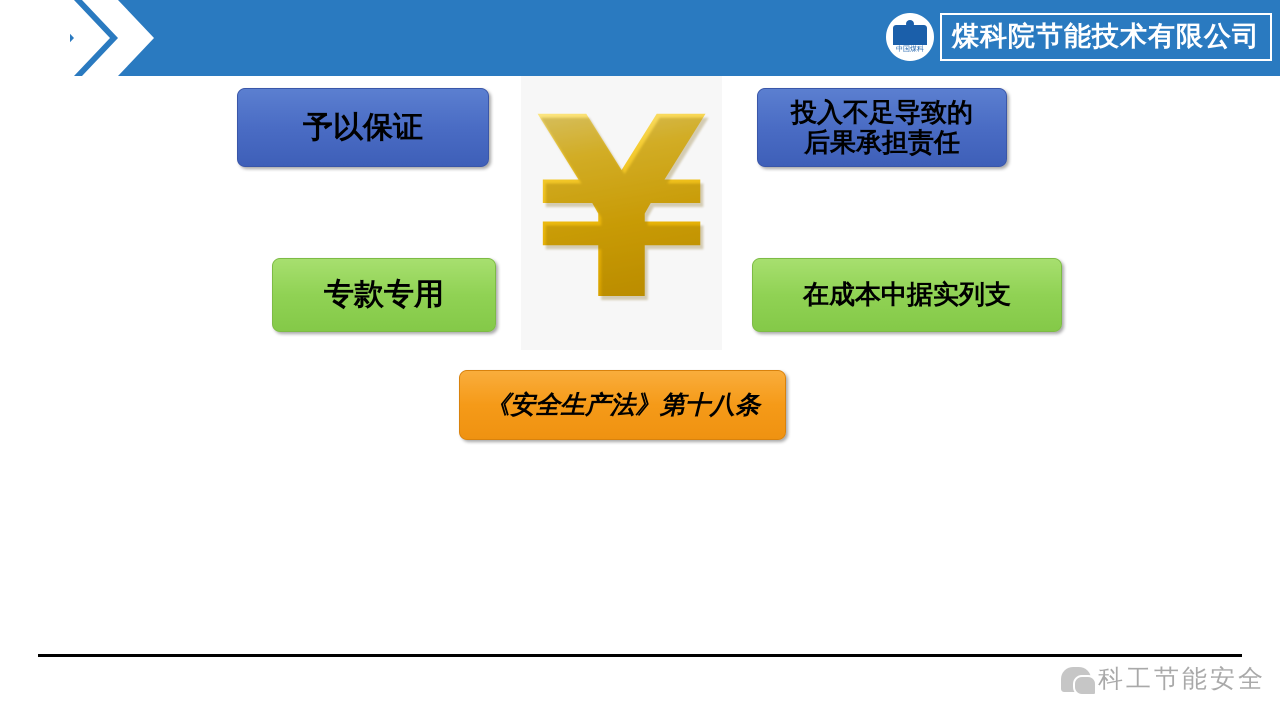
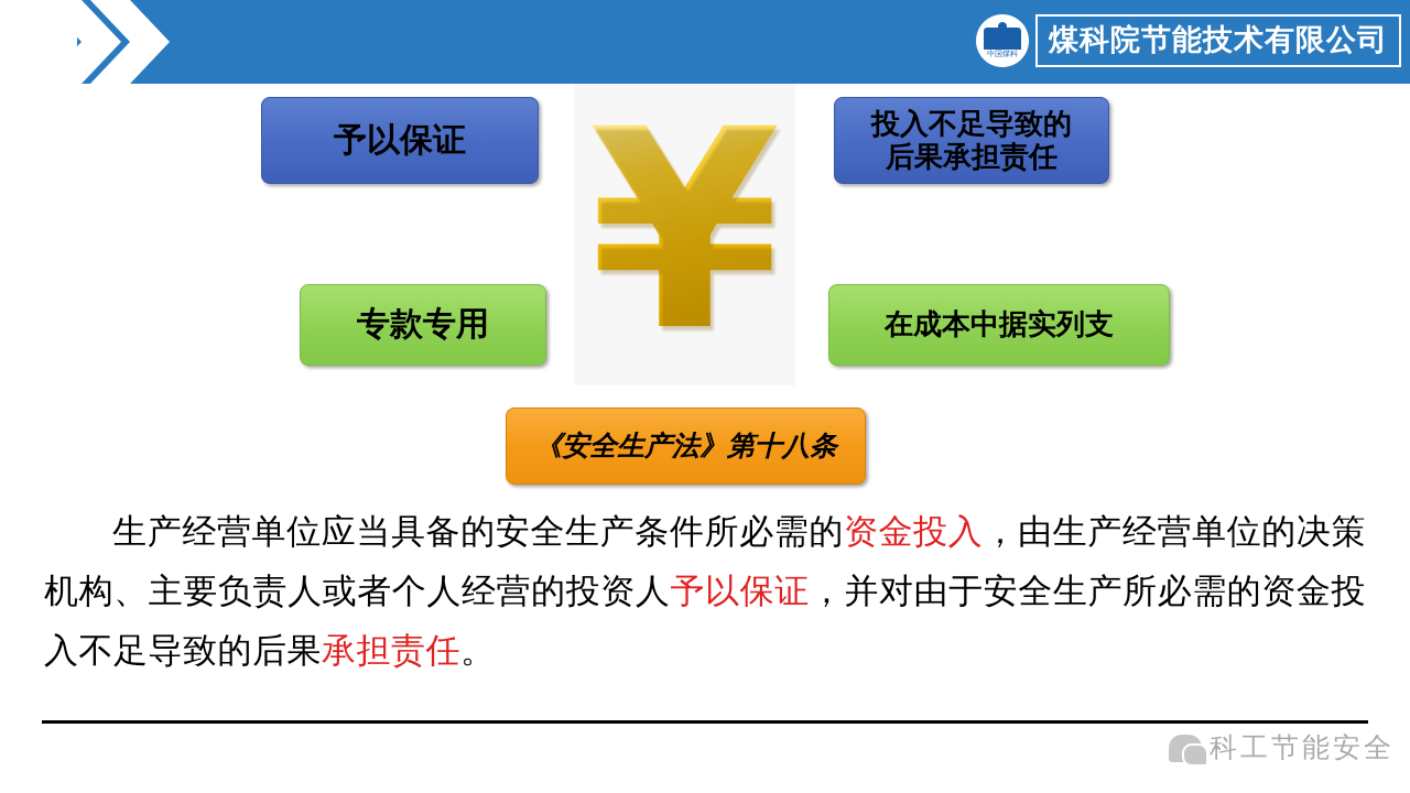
  煤科院节能技术有限公司
  ¥
  予以保证
  投入不足导致的
  后果承担责任
  专款专用
  在成本中据实列支
  《安全生产法》第十八条
+ 生产经营单位应当具备的安全生产条件所必需的资金投入，由生产经营单位的决策机构、主要负责人或者个人经营的投资人予以保证，并对由于安全生产所必需的资金投入不足导致的后果承担责任。
  科工节能安全
